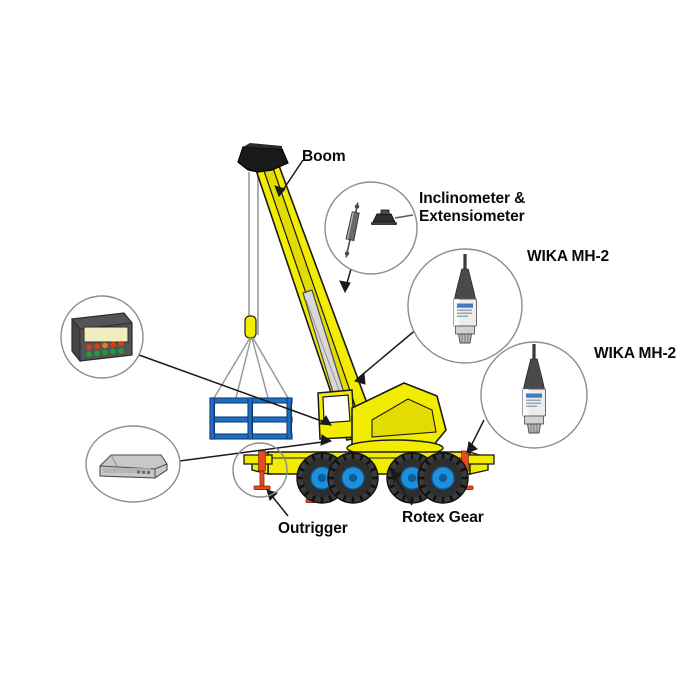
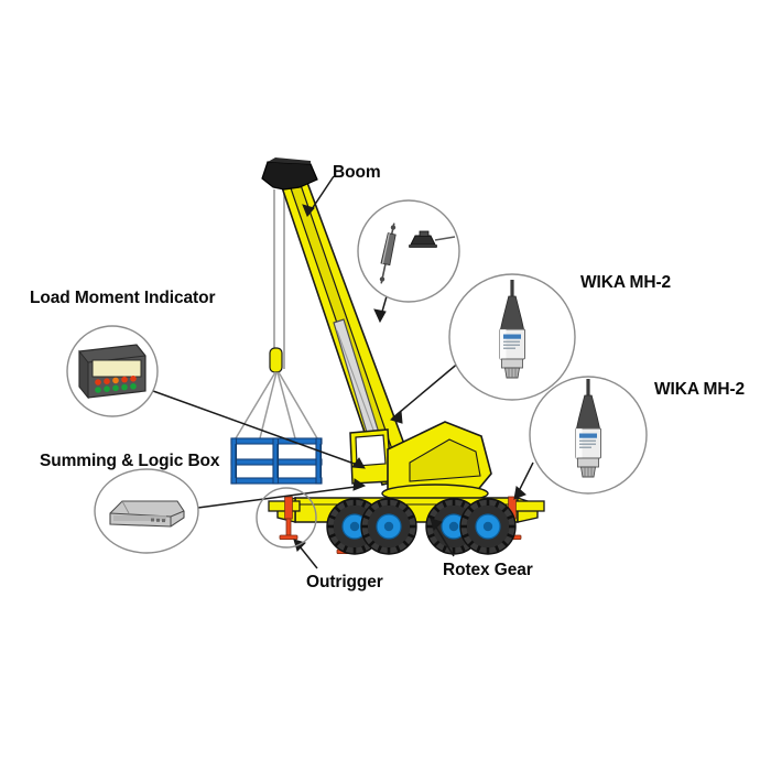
  Boom
- Inclinometer &
- Extensiometer
  WIKA MH-2
  WIKA MH-2
+ Load Moment Indicator
+ Summing & Logic Box
  Outrigger
  Rotex Gear
